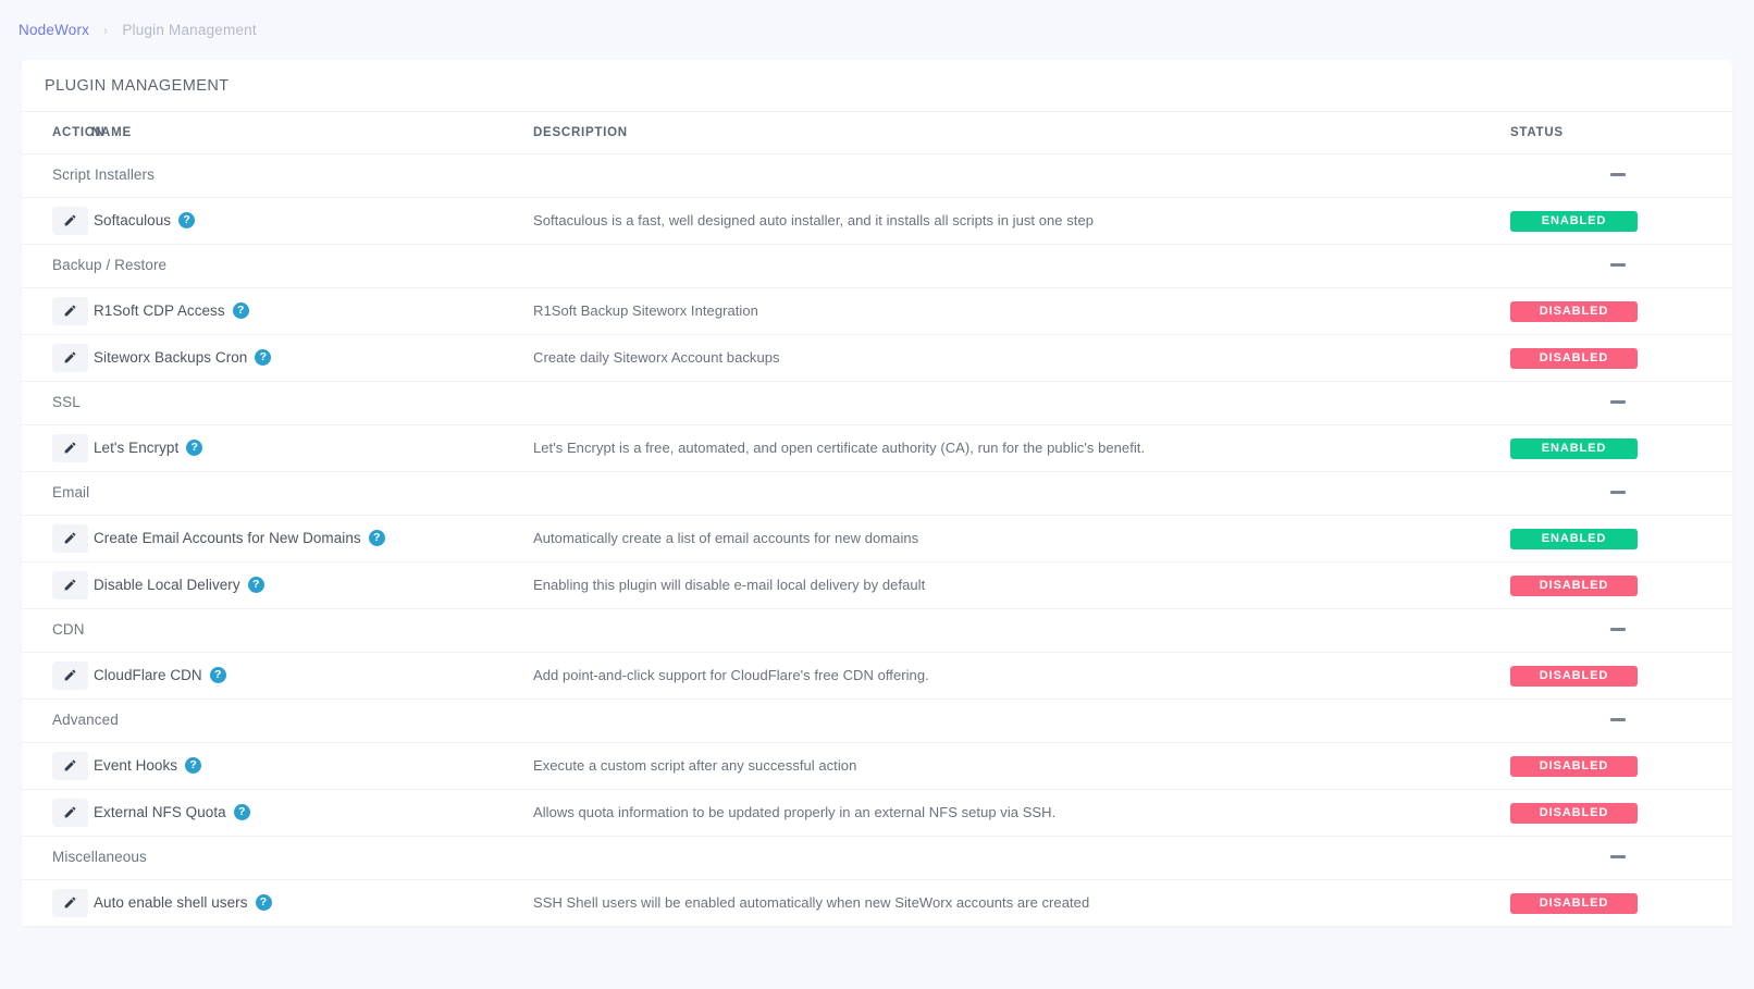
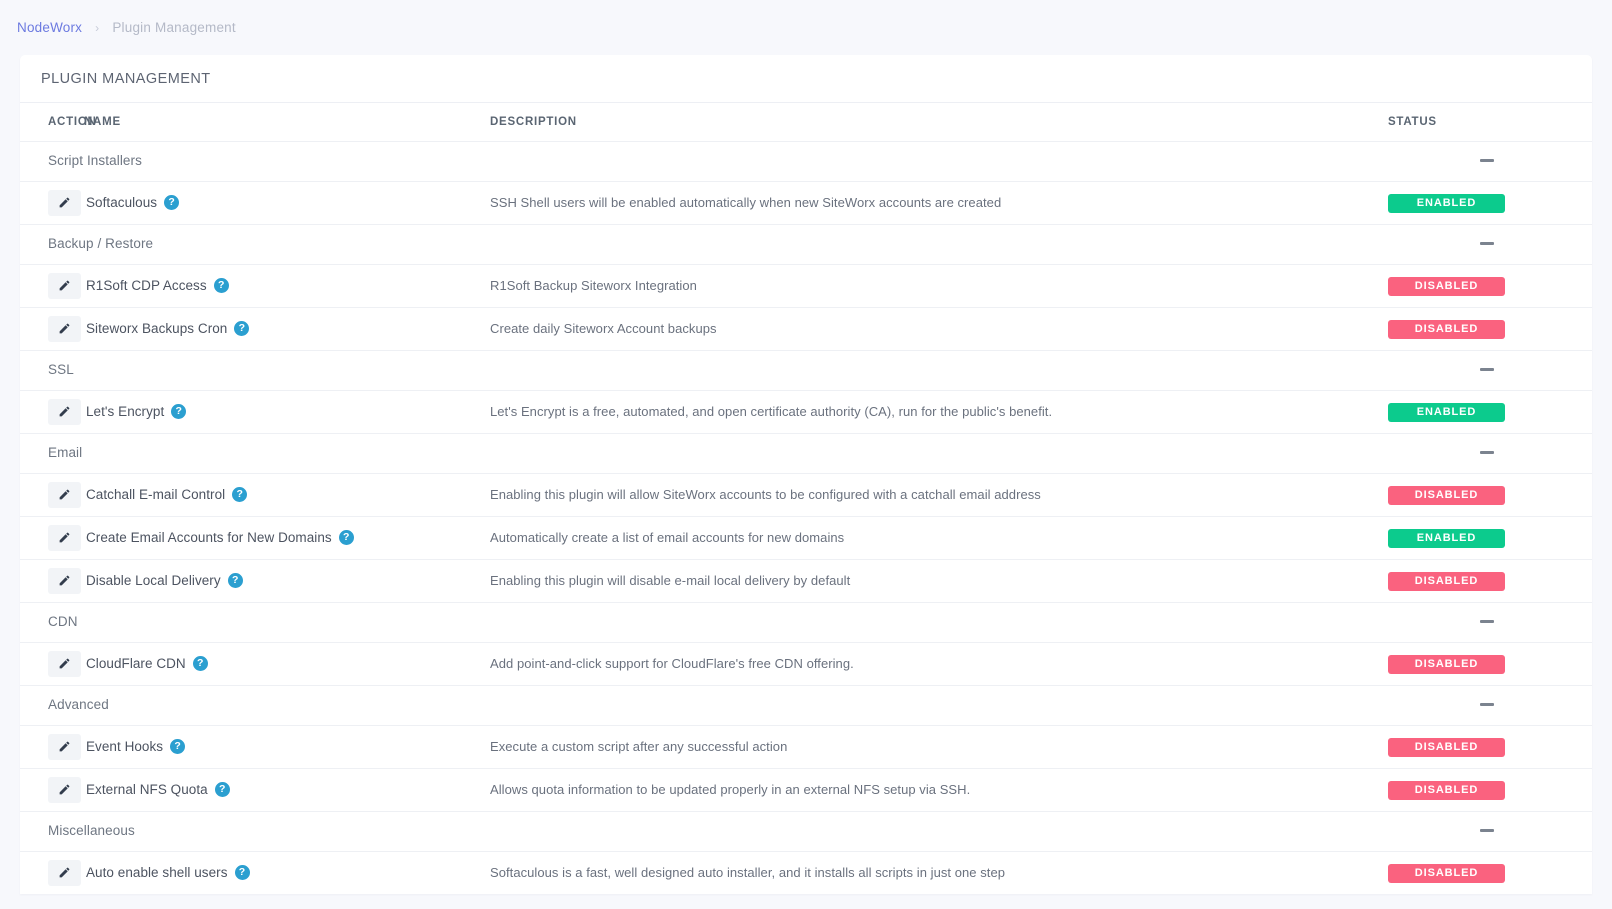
  NodeWorx
  ›
  Plugin Management
  PLUGIN MANAGEMENT
  ACTION	NAME	DESCRIPTION	STATUS
  Script Installers
- 	Softaculous ?	Softaculous is a fast, well designed auto installer, and it installs all scripts in just one step	ENABLED
+ 	Softaculous ?	SSH Shell users will be enabled automatically when new SiteWorx accounts are created	ENABLED
  Backup / Restore
  	R1Soft CDP Access ?	R1Soft Backup Siteworx Integration	DISABLED
  	Siteworx Backups Cron ?	Create daily Siteworx Account backups	DISABLED
  SSL
  	Let's Encrypt ?	Let's Encrypt is a free, automated, and open certificate authority (CA), run for the public's benefit.	ENABLED
  Email
+ 	Catchall E-mail Control ?	Enabling this plugin will allow SiteWorx accounts to be configured with a catchall email address	DISABLED
  	Create Email Accounts for New Domains ?	Automatically create a list of email accounts for new domains	ENABLED
  	Disable Local Delivery ?	Enabling this plugin will disable e-mail local delivery by default	DISABLED
  CDN
  	CloudFlare CDN ?	Add point-and-click support for CloudFlare's free CDN offering.	DISABLED
  Advanced
  	Event Hooks ?	Execute a custom script after any successful action	DISABLED
  	External NFS Quota ?	Allows quota information to be updated properly in an external NFS setup via SSH.	DISABLED
  Miscellaneous
- 	Auto enable shell users ?	SSH Shell users will be enabled automatically when new SiteWorx accounts are created	DISABLED
+ 	Auto enable shell users ?	Softaculous is a fast, well designed auto installer, and it installs all scripts in just one step	DISABLED
